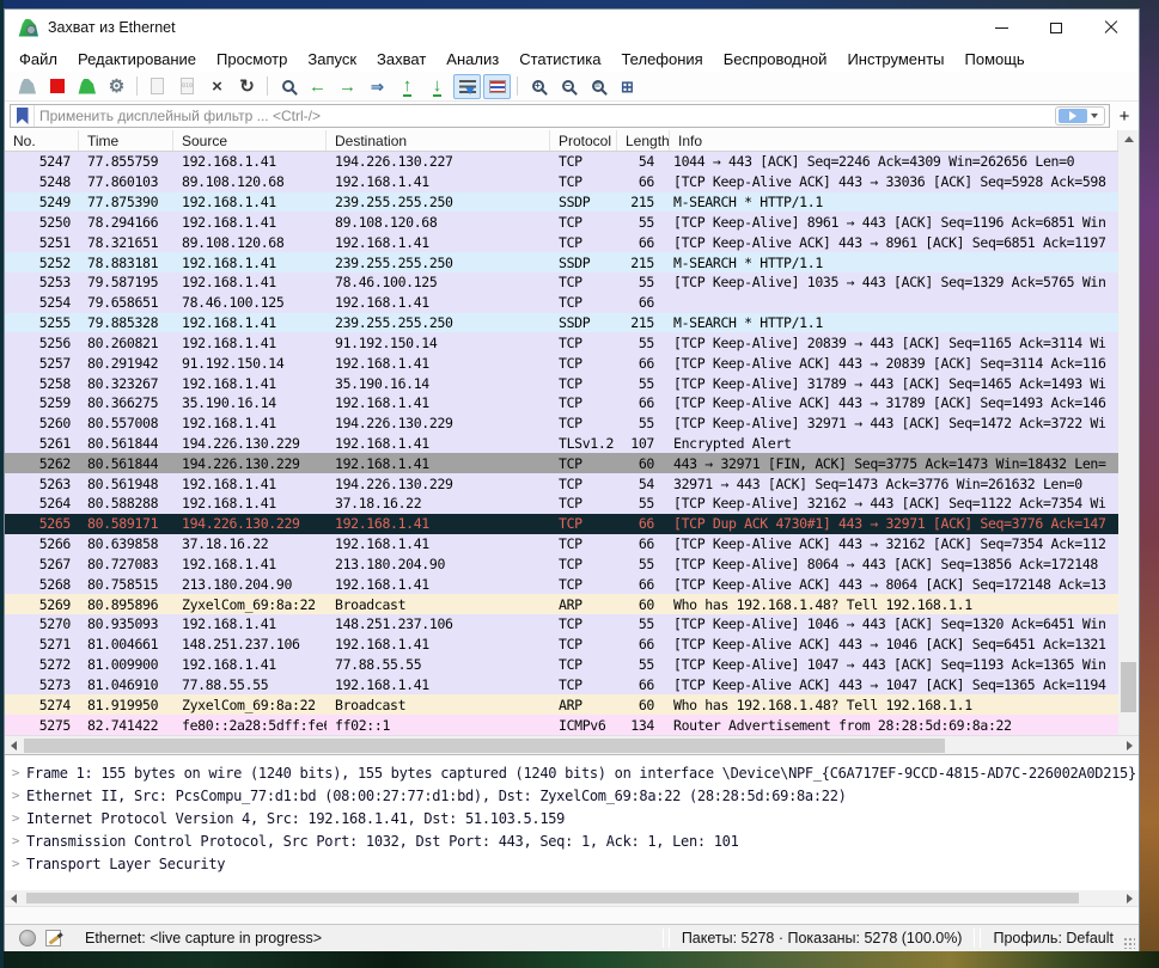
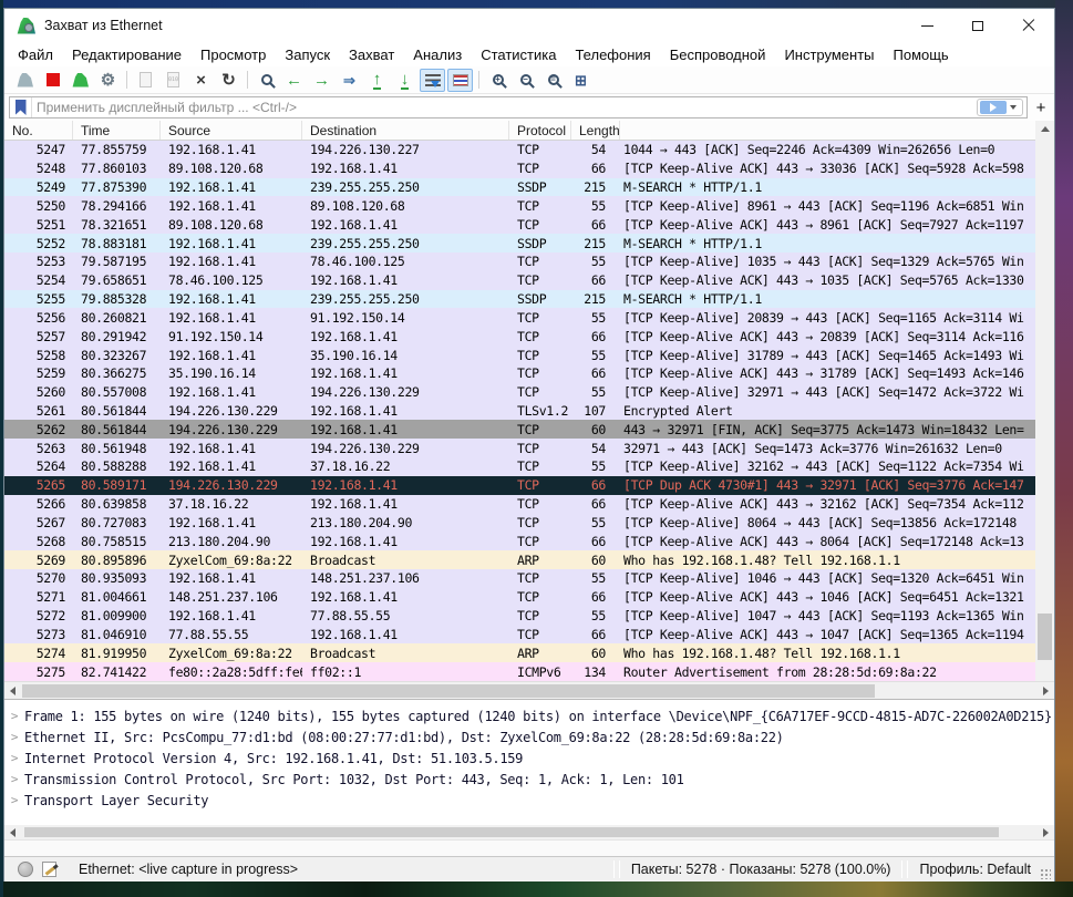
  Захват из Ethernet
  Файл
  Редактирование
  Просмотр
  Запуск
  Захват
  Анализ
  Статистика
  Телефония
  Беспроводной
  Инструменты
  Помощь
  ⚙
  ×
  ↻
  ←
  →
  ⇒
  ↑
  ↓
  +
  −
  =
  ⊞
  Применить дисплейный фильтр ... <Ctrl-/>
  +
  No.
  Time
  Source
  Destination
  Protocol
  Length
- Info
  5247
  77.855759
  192.168.1.41
  194.226.130.227
  TCP
  54
  1044 → 443 [ACK] Seq=2246 Ack=4309 Win=262656 Len=0
  5248
  77.860103
  89.108.120.68
  192.168.1.41
  TCP
  66
  [TCP Keep-Alive ACK] 443 → 33036 [ACK] Seq=5928 Ack=598
  5249
  77.875390
  192.168.1.41
  239.255.255.250
  SSDP
  215
  M-SEARCH * HTTP/1.1
  5250
  78.294166
  192.168.1.41
  89.108.120.68
  TCP
  55
  [TCP Keep-Alive] 8961 → 443 [ACK] Seq=1196 Ack=6851 Win
  5251
  78.321651
  89.108.120.68
  192.168.1.41
  TCP
  66
- [TCP Keep-Alive ACK] 443 → 8961 [ACK] Seq=6851 Ack=1197
+ [TCP Keep-Alive ACK] 443 → 8961 [ACK] Seq=7927 Ack=1197
  5252
  78.883181
  192.168.1.41
  239.255.255.250
  SSDP
  215
  M-SEARCH * HTTP/1.1
  5253
  79.587195
  192.168.1.41
  78.46.100.125
  TCP
  55
  [TCP Keep-Alive] 1035 → 443 [ACK] Seq=1329 Ack=5765 Win
  5254
  79.658651
  78.46.100.125
  192.168.1.41
  TCP
  66
+ [TCP Keep-Alive ACK] 443 → 1035 [ACK] Seq=5765 Ack=1330
  5255
  79.885328
  192.168.1.41
  239.255.255.250
  SSDP
  215
  M-SEARCH * HTTP/1.1
  5256
  80.260821
  192.168.1.41
  91.192.150.14
  TCP
  55
  [TCP Keep-Alive] 20839 → 443 [ACK] Seq=1165 Ack=3114 Wi
  5257
  80.291942
  91.192.150.14
  192.168.1.41
  TCP
  66
  [TCP Keep-Alive ACK] 443 → 20839 [ACK] Seq=3114 Ack=116
  5258
  80.323267
  192.168.1.41
  35.190.16.14
  TCP
  55
  [TCP Keep-Alive] 31789 → 443 [ACK] Seq=1465 Ack=1493 Wi
  5259
  80.366275
  35.190.16.14
  192.168.1.41
  TCP
  66
  [TCP Keep-Alive ACK] 443 → 31789 [ACK] Seq=1493 Ack=146
  5260
  80.557008
  192.168.1.41
  194.226.130.229
  TCP
  55
  [TCP Keep-Alive] 32971 → 443 [ACK] Seq=1472 Ack=3722 Wi
  5261
  80.561844
  194.226.130.229
  192.168.1.41
  TLSv1.2
  107
  Encrypted Alert
  5262
  80.561844
  194.226.130.229
  192.168.1.41
  TCP
  60
  443 → 32971 [FIN, ACK] Seq=3775 Ack=1473 Win=18432 Len=
  5263
  80.561948
  192.168.1.41
  194.226.130.229
  TCP
  54
  32971 → 443 [ACK] Seq=1473 Ack=3776 Win=261632 Len=0
  5264
  80.588288
  192.168.1.41
  37.18.16.22
  TCP
  55
  [TCP Keep-Alive] 32162 → 443 [ACK] Seq=1122 Ack=7354 Wi
  5265
  80.589171
  194.226.130.229
  192.168.1.41
  TCP
  66
  [TCP Dup ACK 4730#1] 443 → 32971 [ACK] Seq=3776 Ack=147
  5266
  80.639858
  37.18.16.22
  192.168.1.41
  TCP
  66
  [TCP Keep-Alive ACK] 443 → 32162 [ACK] Seq=7354 Ack=112
  5267
  80.727083
  192.168.1.41
  213.180.204.90
  TCP
  55
  [TCP Keep-Alive] 8064 → 443 [ACK] Seq=13856 Ack=172148
  5268
  80.758515
  213.180.204.90
  192.168.1.41
  TCP
  66
  [TCP Keep-Alive ACK] 443 → 8064 [ACK] Seq=172148 Ack=13
  5269
  80.895896
  ZyxelCom_69:8a:22
  Broadcast
  ARP
  60
  Who has 192.168.1.48? Tell 192.168.1.1
  5270
  80.935093
  192.168.1.41
  148.251.237.106
  TCP
  55
  [TCP Keep-Alive] 1046 → 443 [ACK] Seq=1320 Ack=6451 Win
  5271
  81.004661
  148.251.237.106
  192.168.1.41
  TCP
  66
  [TCP Keep-Alive ACK] 443 → 1046 [ACK] Seq=6451 Ack=1321
  5272
  81.009900
  192.168.1.41
  77.88.55.55
  TCP
  55
  [TCP Keep-Alive] 1047 → 443 [ACK] Seq=1193 Ack=1365 Win
  5273
  81.046910
  77.88.55.55
  192.168.1.41
  TCP
  66
  [TCP Keep-Alive ACK] 443 → 1047 [ACK] Seq=1365 Ack=1194
  5274
  81.919950
  ZyxelCom_69:8a:22
  Broadcast
  ARP
  60
  Who has 192.168.1.48? Tell 192.168.1.1
  5275
  82.741422
  fe80::2a28:5dff:fe
  ff02::1
  ICMPv6
  134
  Router Advertisement from 28:28:5d:69:8a:22
  >
  Frame 1: 155 bytes on wire (1240 bits), 155 bytes captured (1240 bits) on interface \Device\NPF_{C6A717EF-9CCD-4815-AD7C-226002A0D215}
  >
  Ethernet II, Src: PcsCompu_77:d1:bd (08:00:27:77:d1:bd), Dst: ZyxelCom_69:8a:22 (28:28:5d:69:8a:22)
  >
  Internet Protocol Version 4, Src: 192.168.1.41, Dst: 51.103.5.159
  >
  Transmission Control Protocol, Src Port: 1032, Dst Port: 443, Seq: 1, Ack: 1, Len: 101
  >
  Transport Layer Security
  Ethernet: <live capture in progress>
  Пакеты: 5278 · Показаны: 5278 (100.0%)
  Профиль: Default
